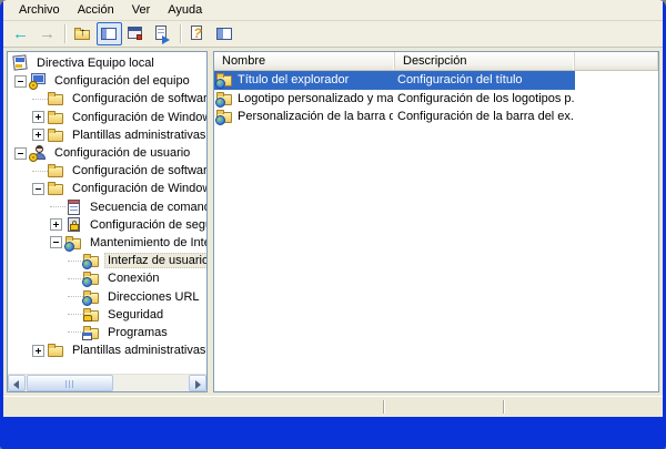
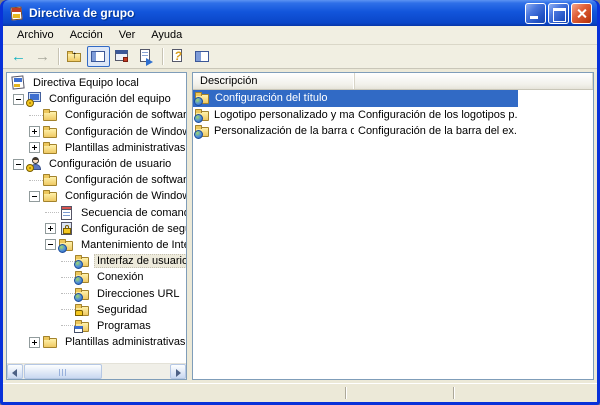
+ Directiva de grupo
  Archivo
  Acción
  Ver
  Ayuda
  ←
  →
  ↑
  ?
  Directiva Equipo local
  Configuración del equipo
  Configuración de softwar
  Configuración de Windo
  Plantillas administrativas
  Configuración de usuario
  Configuración de softwar
  Configuración de Windo
  Secuencia de coman
  Configuración de seg
  Mantenimiento de Int
  Interfaz de usuario
  Conexión
  Direcciones URL
  Seguridad
  Programas
  Plantillas administrativas
- Nombre
  Descripción
- Título del explorador
  Configuración del título
  Logotipo personalizado y ma
  Configuración de los logotipos p.
  Personalización de la barra d
  Configuración de la barra del ex.
